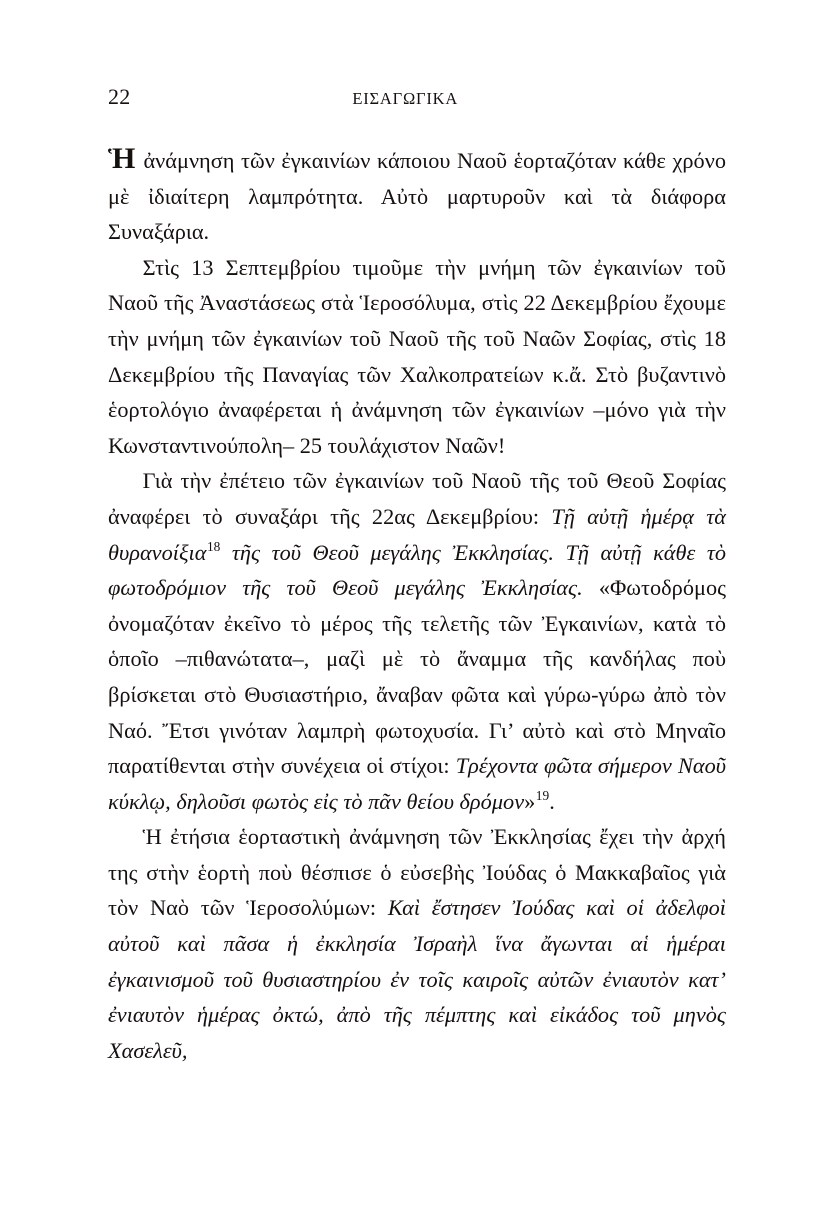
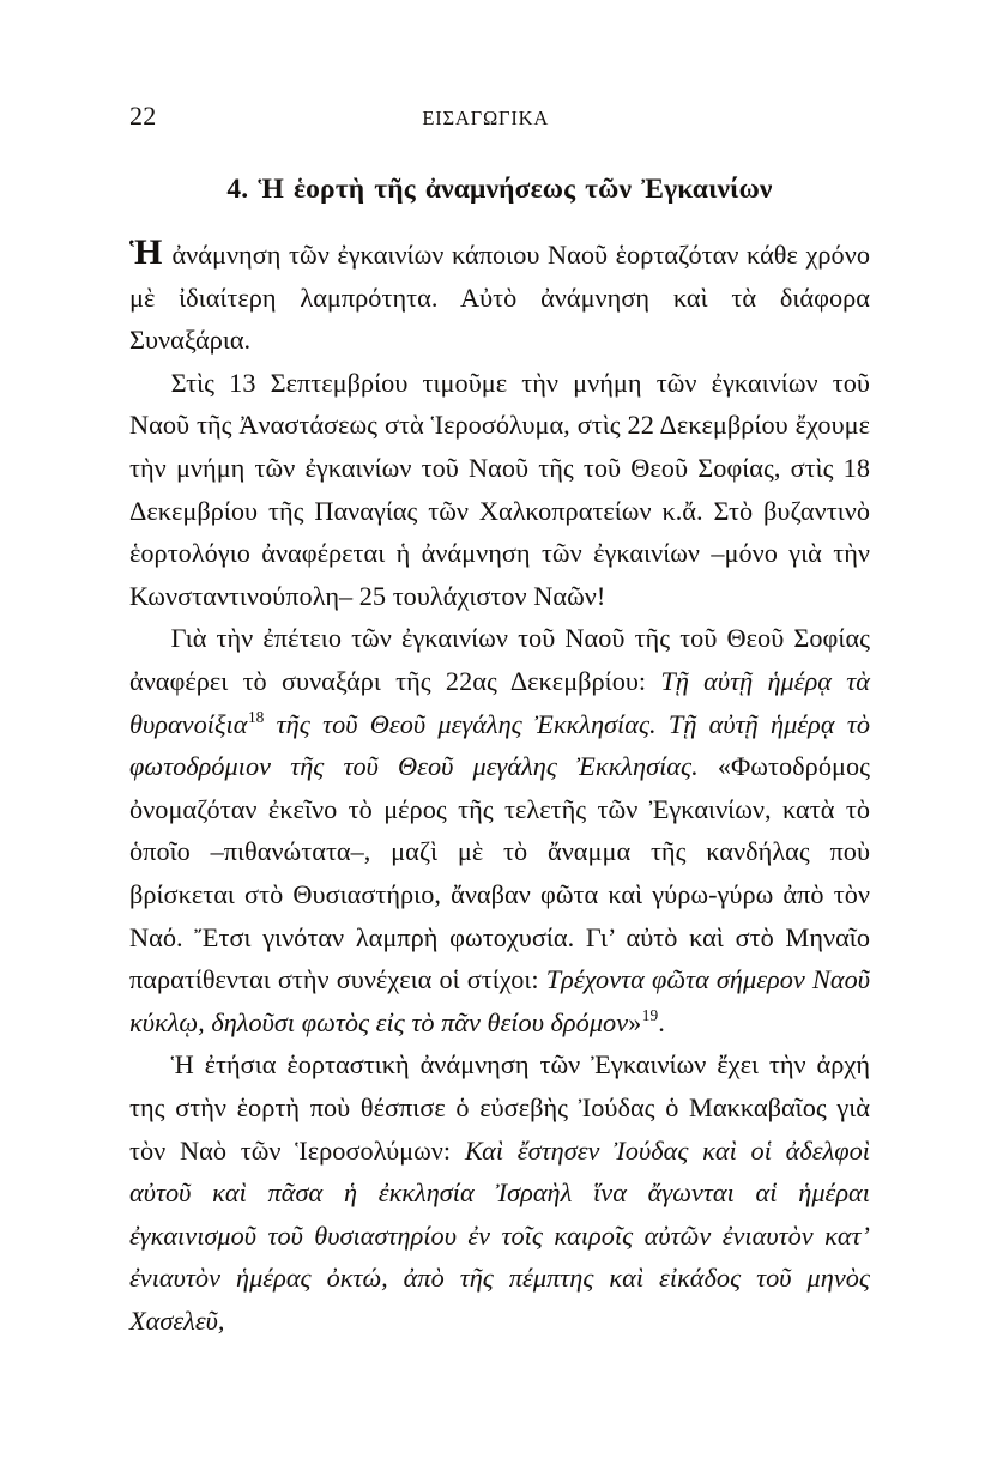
  22
  ΕΙΣΑΓΩΓΙΚΑ
+ 4. Ἡ ἑορτὴ τῆς ἀναμνήσεως τῶν Ἐγκαινίων
- Ἡ ἀνάμνηση τῶν ἐγκαινίων κάποιου Ναοῦ ἑορταζόταν κάθε χρόνο μὲ ἰδιαίτερη λαμπρότητα. Αὐτὸ μαρτυροῦν καὶ τὰ διάφορα Συναξάρια.
+ Ἡ ἀνάμνηση τῶν ἐγκαινίων κάποιου Ναοῦ ἑορταζόταν κάθε χρόνο μὲ ἰδιαίτερη λαμπρότητα. Αὐτὸ ἀνάμνηση καὶ τὰ διάφορα Συναξάρια.
- Στὶς 13 Σεπτεμβρίου τιμοῦμε τὴν μνήμη τῶν ἐγκαινίων τοῦ Ναοῦ τῆς Ἀναστάσεως στὰ Ἱεροσόλυμα, στὶς 22 Δεκεμβρίου ἔχουμε τὴν μνήμη τῶν ἐγκαινίων τοῦ Ναοῦ τῆς τοῦ Ναῶν Σοφίας, στὶς 18 Δεκεμβρίου τῆς Παναγίας τῶν Χαλκοπρατείων κ.ἄ. Στὸ βυζαντινὸ ἑορτολόγιο ἀναφέρεται ἡ ἀνάμνηση τῶν ἐγκαινίων –μόνο γιὰ τὴν Κωνσταντινούπολη– 25 τουλάχιστον Ναῶν!
+ Στὶς 13 Σεπτεμβρίου τιμοῦμε τὴν μνήμη τῶν ἐγκαινίων τοῦ Ναοῦ τῆς Ἀναστάσεως στὰ Ἱεροσόλυμα, στὶς 22 Δεκεμβρίου ἔχουμε τὴν μνήμη τῶν ἐγκαινίων τοῦ Ναοῦ τῆς τοῦ Θεοῦ Σοφίας, στὶς 18 Δεκεμβρίου τῆς Παναγίας τῶν Χαλκοπρατείων κ.ἄ. Στὸ βυζαντινὸ ἑορτολόγιο ἀναφέρεται ἡ ἀνάμνηση τῶν ἐγκαινίων –μόνο γιὰ τὴν Κωνσταντινούπολη– 25 τουλάχιστον Ναῶν!
- Γιὰ τὴν ἐπέτειο τῶν ἐγκαινίων τοῦ Ναοῦ τῆς τοῦ Θεοῦ Σοφίας ἀναφέρει τὸ συναξάρι τῆς 22ας Δεκεμβρίου: Τῇ αὐτῇ ἡμέρᾳ τὰ θυρανοίξια18 τῆς τοῦ Θεοῦ μεγάλης Ἐκκλησίας. Τῇ αὐτῇ κάθε τὸ φωτοδρόμιον τῆς τοῦ Θεοῦ μεγάλης Ἐκκλησίας. «Φωτοδρόμος ὀνομαζόταν ἐκεῖνο τὸ μέρος τῆς τελετῆς τῶν Ἐγκαινίων, κατὰ τὸ ὁποῖο –πιθανώτατα–, μαζὶ μὲ τὸ ἄναμμα τῆς κανδήλας ποὺ βρίσκεται στὸ Θυσιαστήριο, ἄναβαν φῶτα καὶ γύρω-γύρω ἀπὸ τὸν Ναό. Ἔτσι γινόταν λαμπρὴ φωτοχυσία. Γι’ αὐτὸ καὶ στὸ Μηναῖο παρατίθενται στὴν συνέχεια οἱ στίχοι: Τρέχοντα φῶτα σήμερον Ναοῦ κύκλῳ, δηλοῦσι φωτὸς εἰς τὸ πᾶν θείου δρόμον»19.
+ Γιὰ τὴν ἐπέτειο τῶν ἐγκαινίων τοῦ Ναοῦ τῆς τοῦ Θεοῦ Σοφίας ἀναφέρει τὸ συναξάρι τῆς 22ας Δεκεμβρίου: Τῇ αὐτῇ ἡμέρᾳ τὰ θυρανοίξια18 τῆς τοῦ Θεοῦ μεγάλης Ἐκκλησίας. Τῇ αὐτῇ ἡμέρᾳ τὸ φωτοδρόμιον τῆς τοῦ Θεοῦ μεγάλης Ἐκκλησίας. «Φωτοδρόμος ὀνομαζόταν ἐκεῖνο τὸ μέρος τῆς τελετῆς τῶν Ἐγκαινίων, κατὰ τὸ ὁποῖο –πιθανώτατα–, μαζὶ μὲ τὸ ἄναμμα τῆς κανδήλας ποὺ βρίσκεται στὸ Θυσιαστήριο, ἄναβαν φῶτα καὶ γύρω-γύρω ἀπὸ τὸν Ναό. Ἔτσι γινόταν λαμπρὴ φωτοχυσία. Γι’ αὐτὸ καὶ στὸ Μηναῖο παρατίθενται στὴν συνέχεια οἱ στίχοι: Τρέχοντα φῶτα σήμερον Ναοῦ κύκλῳ, δηλοῦσι φωτὸς εἰς τὸ πᾶν θείου δρόμον»19.
- Ἡ ἐτήσια ἑορταστικὴ ἀνάμνηση τῶν Ἐκκλησίας ἔχει τὴν ἀρχή της στὴν ἑορτὴ ποὺ θέσπισε ὁ εὐσεβὴς Ἰούδας ὁ Μακκαβαῖος γιὰ τὸν Ναὸ τῶν Ἱεροσολύμων: Καὶ ἔστησεν Ἰούδας καὶ οἱ ἀδελφοὶ αὐτοῦ καὶ πᾶσα ἡ ἐκκλησία Ἰσραὴλ ἵνα ἄγωνται αἱ ἡμέραι ἐγκαινισμοῦ τοῦ θυσιαστηρίου ἐν τοῖς καιροῖς αὐτῶν ἐνιαυτὸν κατ’ ἐνιαυτὸν ἡμέρας ὀκτώ, ἀπὸ τῆς πέμπτης καὶ εἰκάδος τοῦ μηνὸς Χασελεῦ,
+ Ἡ ἐτήσια ἑορταστικὴ ἀνάμνηση τῶν Ἐγκαινίων ἔχει τὴν ἀρχή της στὴν ἑορτὴ ποὺ θέσπισε ὁ εὐσεβὴς Ἰούδας ὁ Μακκαβαῖος γιὰ τὸν Ναὸ τῶν Ἱεροσολύμων: Καὶ ἔστησεν Ἰούδας καὶ οἱ ἀδελφοὶ αὐτοῦ καὶ πᾶσα ἡ ἐκκλησία Ἰσραὴλ ἵνα ἄγωνται αἱ ἡμέραι ἐγκαινισμοῦ τοῦ θυσιαστηρίου ἐν τοῖς καιροῖς αὐτῶν ἐνιαυτὸν κατ’ ἐνιαυτὸν ἡμέρας ὀκτώ, ἀπὸ τῆς πέμπτης καὶ εἰκάδος τοῦ μηνὸς Χασελεῦ,
